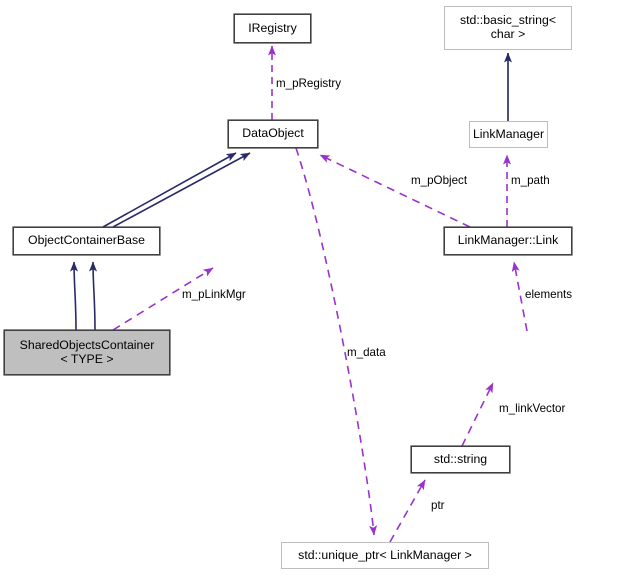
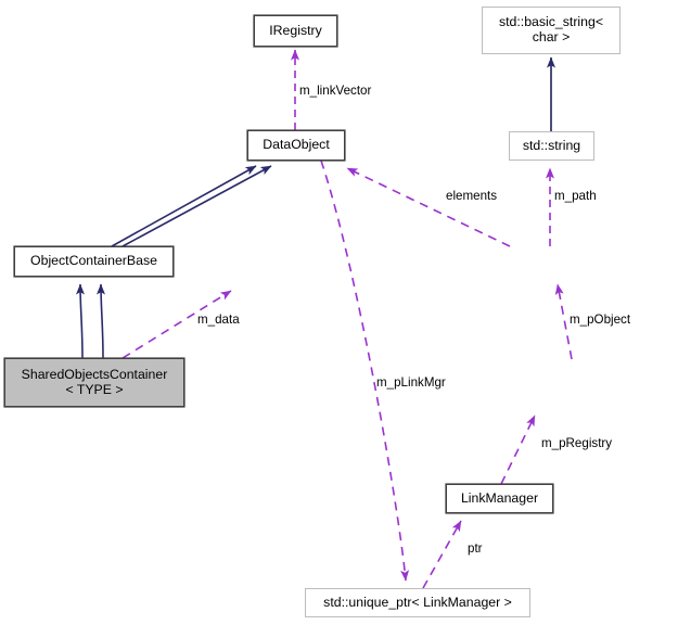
  IRegistry
  std::basic_string<
  char >
  DataObject
- LinkManager
+ std::string
  ObjectContainerBase
- LinkManager::Link
  SharedObjectsContainer
  < TYPE >
- std::string
+ LinkManager
  std::unique_ptr< LinkManager >
- m_pRegistry
+ m_linkVector
- m_pObject
+ elements
  m_path
- m_pLinkMgr
+ m_data
- elements
+ m_pObject
- m_linkVector
+ m_pRegistry
- m_data
+ m_pLinkMgr
  ptr
